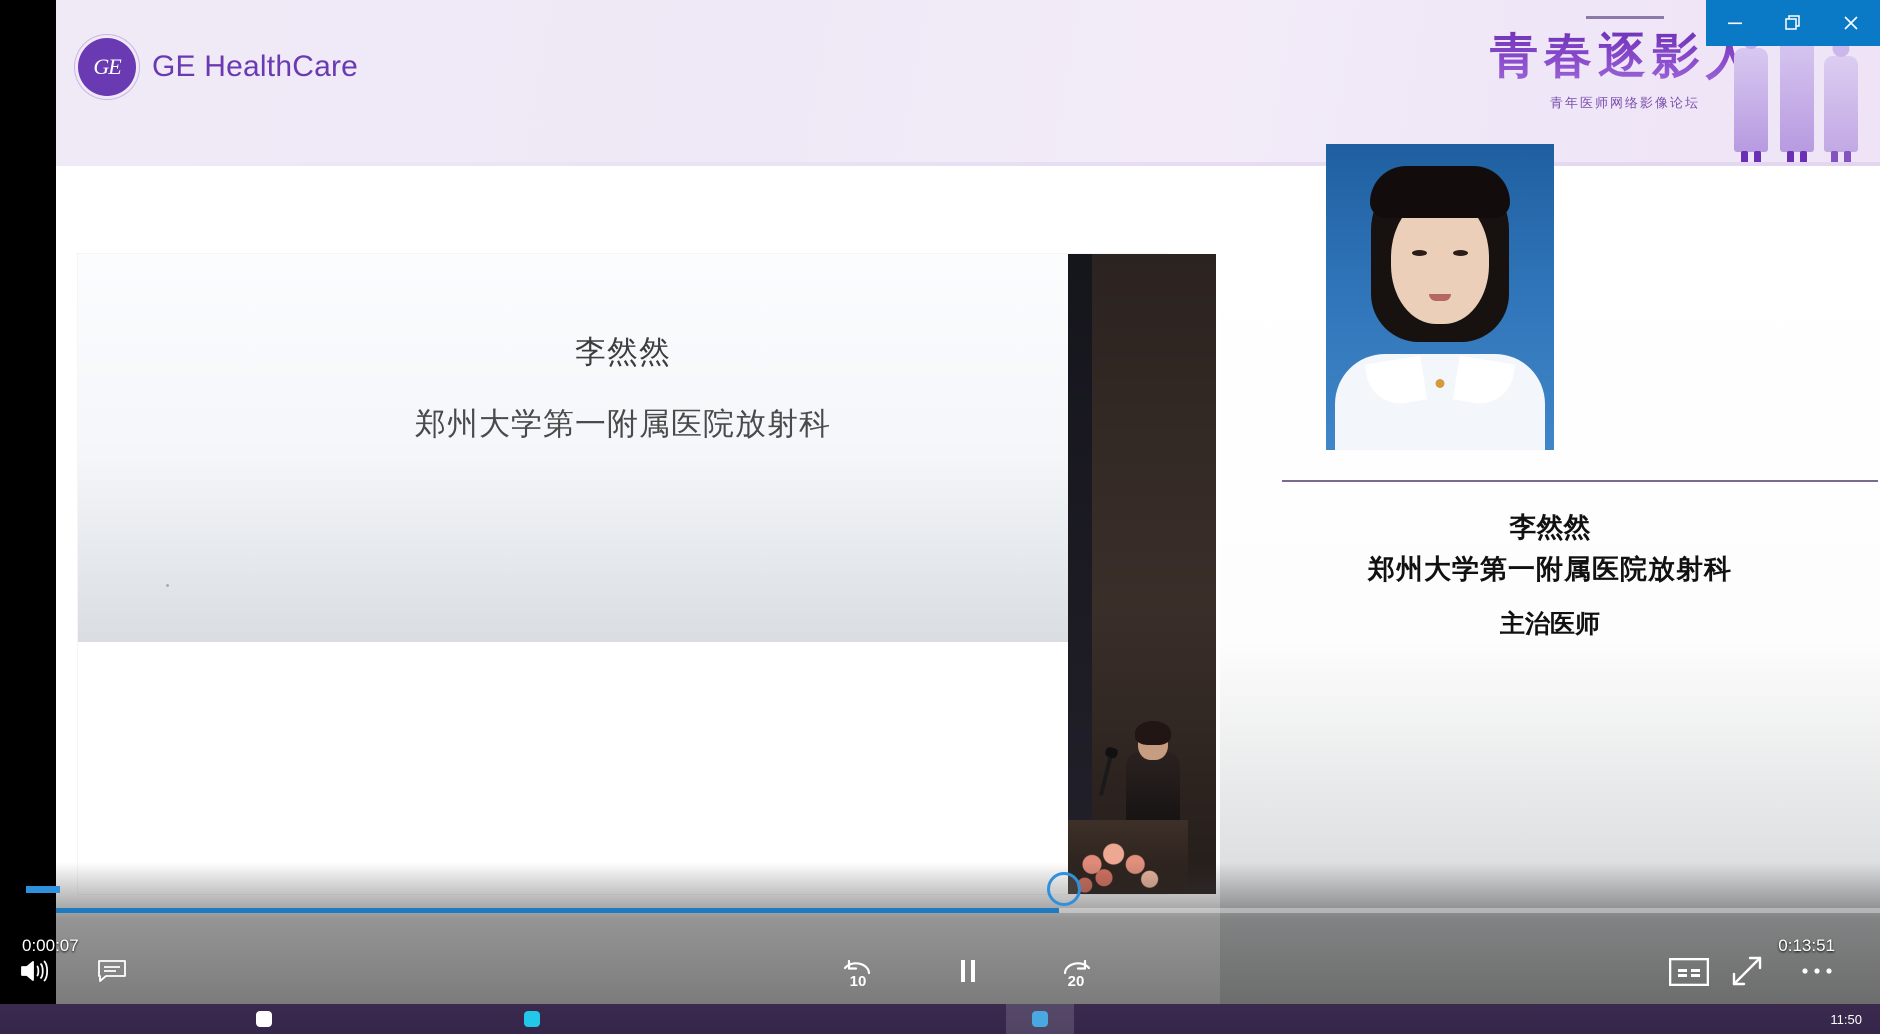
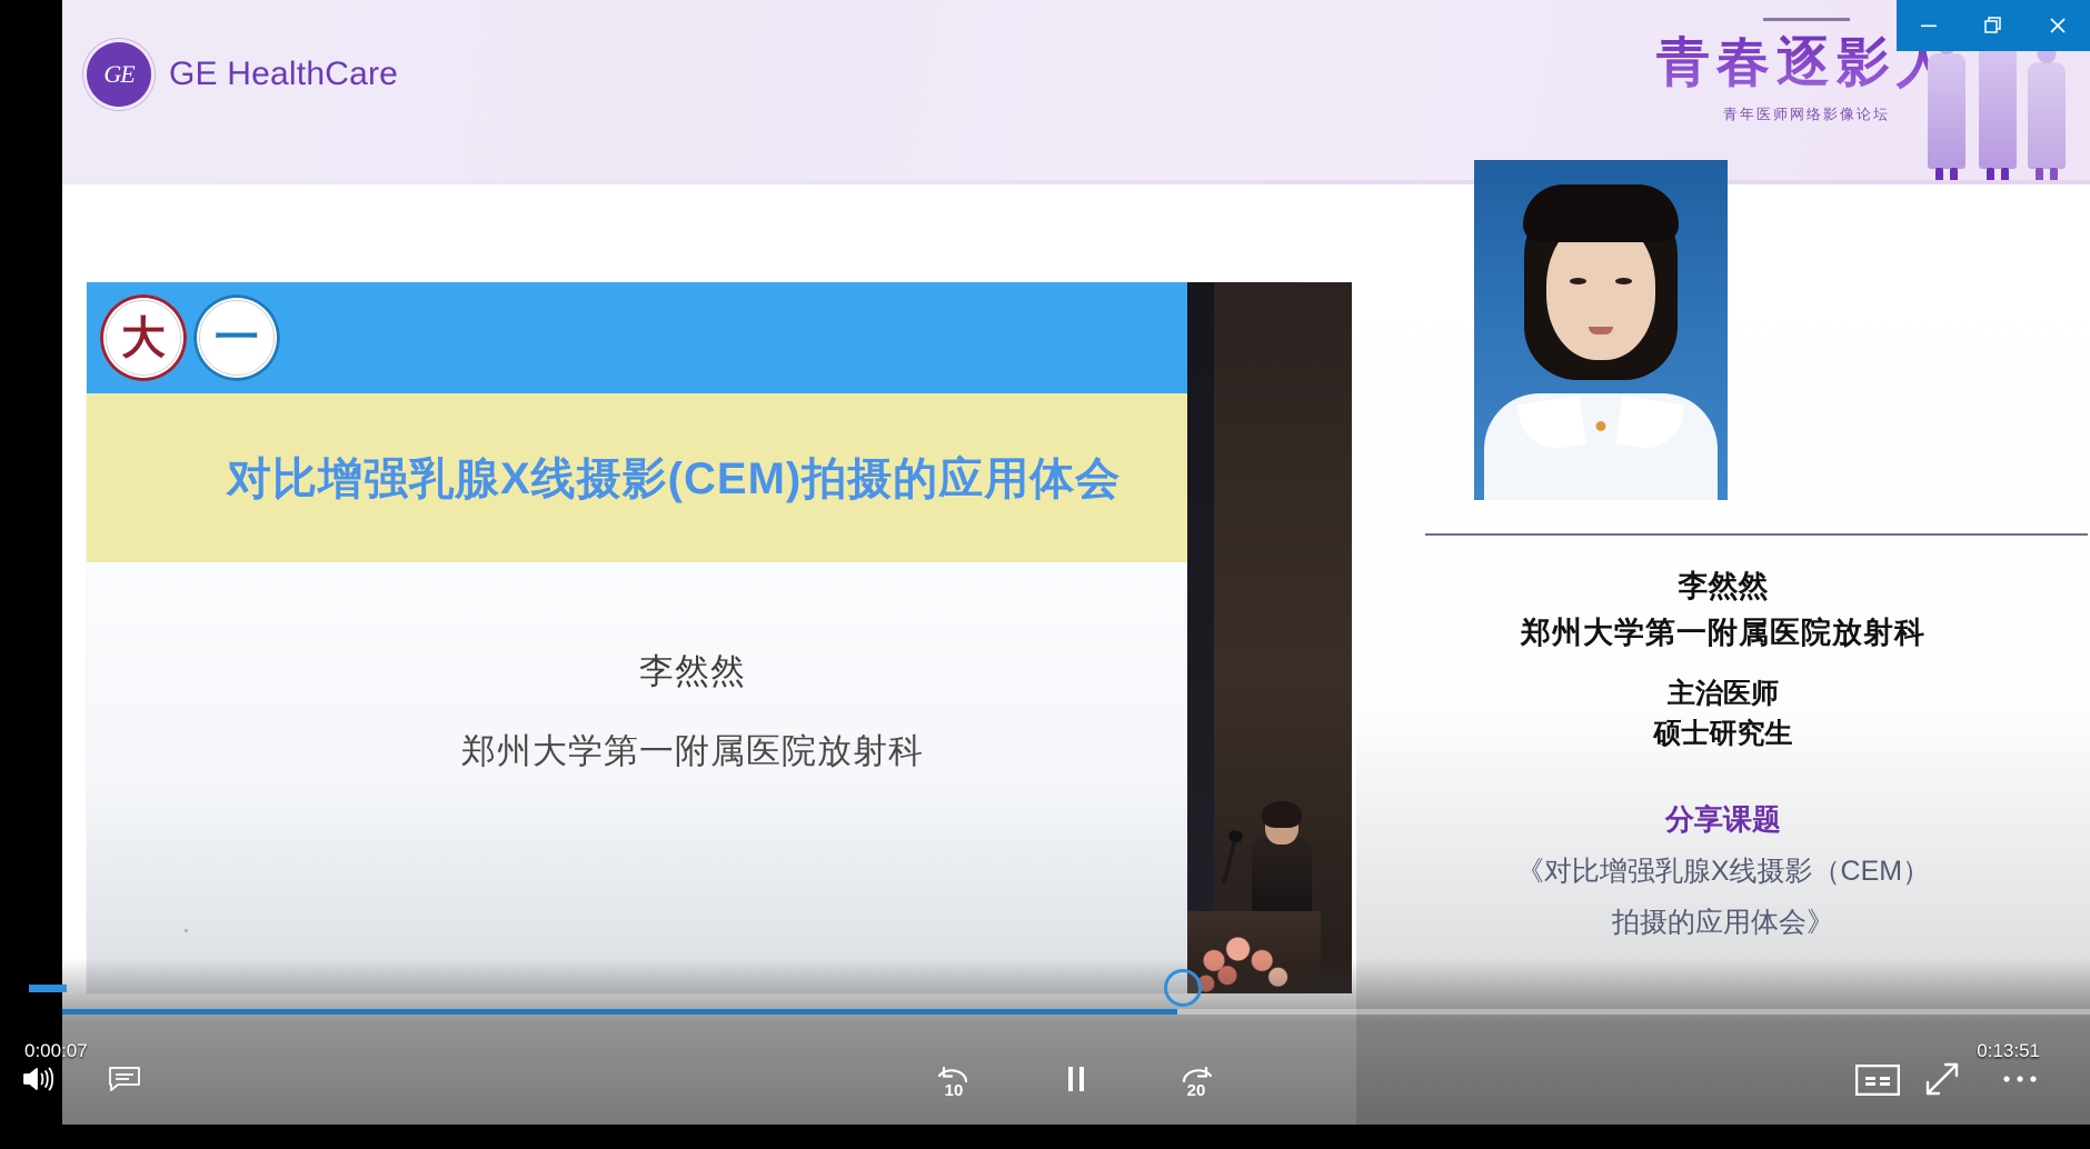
  GE HealthCare
  青春逐影人
  青年医师网络影像论坛
+ 大
+ 一
+ 对比增强乳腺X线摄影(CEM)拍摄的应用体会
  李然然
  郑州大学第一附属医院放射科
  李然然
  郑州大学第一附属医院放射科
  主治医师
+ 硕士研究生
+ 分享课题
+ 《对比增强乳腺X线摄影（CEM）
+ 拍摄的应用体会》
  0:00:07
  0:13:51
  10
  20
- 11:50
